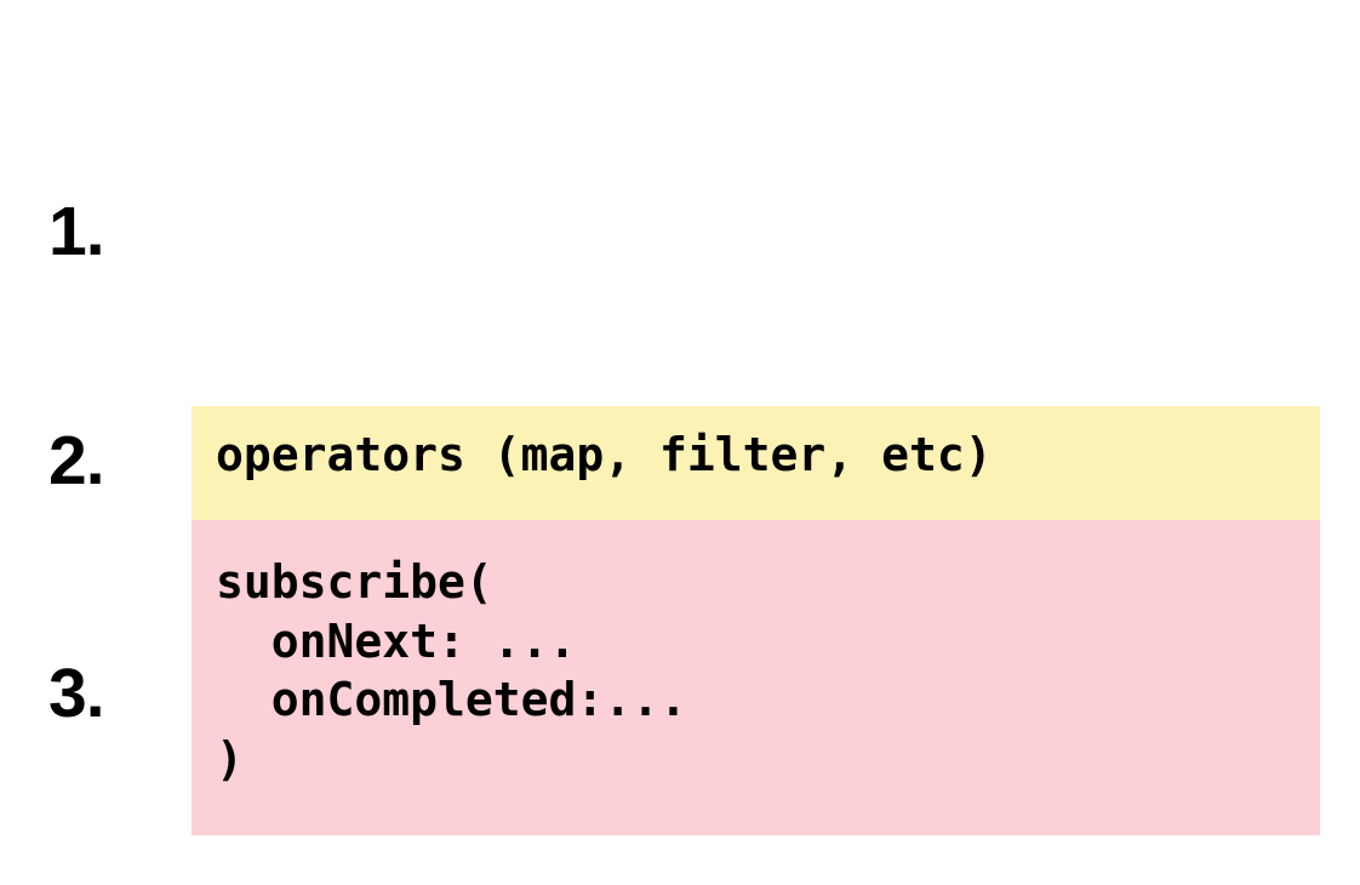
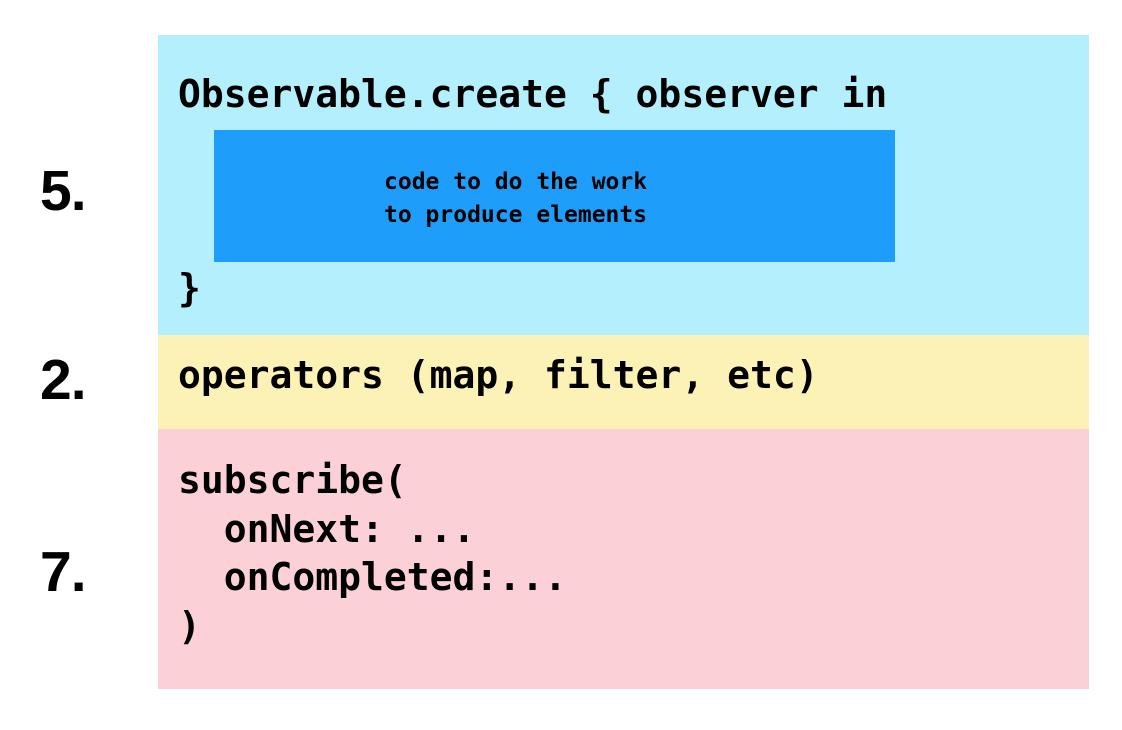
- 1.
+ 5.
+ Observable.create { observer in
+ code to do the work
+ to produce elements
+ }
  2.
  operators (map, filter, etc)
- 3.
+ 7.
  subscribe(
  onNext: ...
  onCompleted:...
  )
